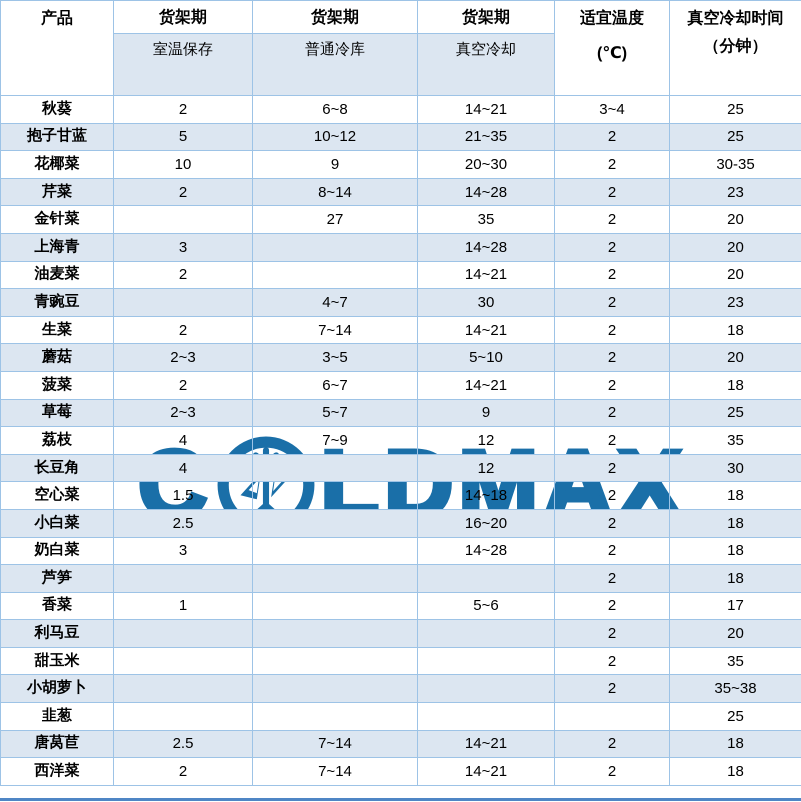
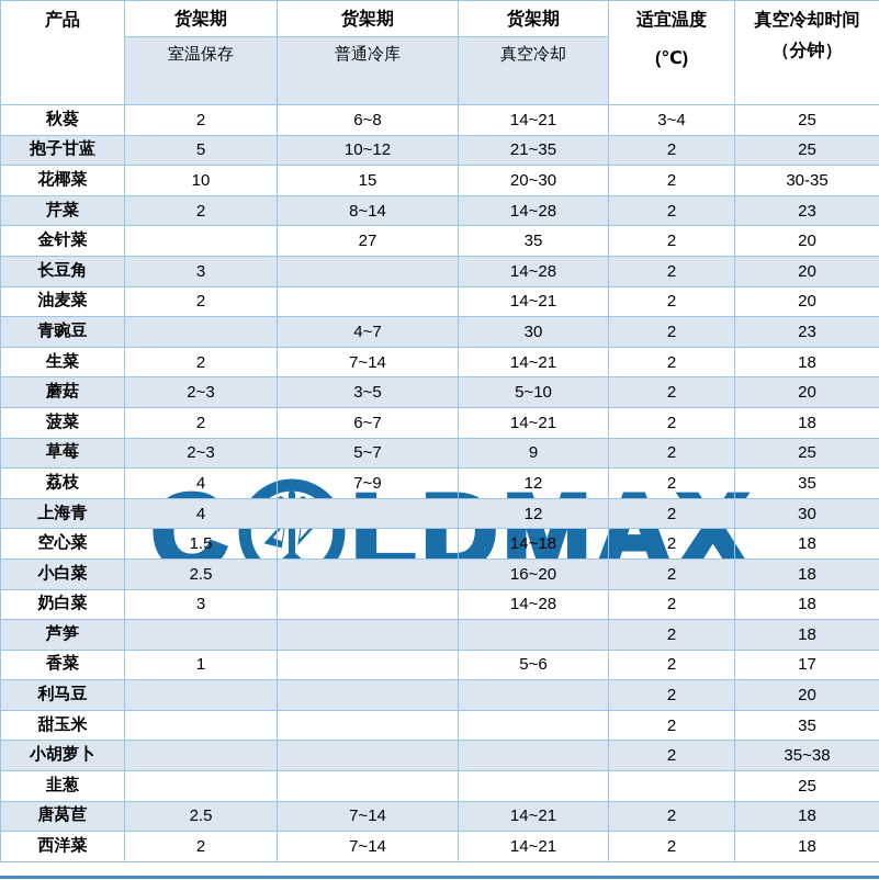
  C
  LDMAX
  产品	货架期	货架期	货架期	适宜温度 (℃)	真空冷却时间 （分钟）
  室温保存	普通冷库	真空冷却
  秋葵	2	6~8	14~21	3~4	25
  抱子甘蓝	5	10~12	21~35	2	25
- 花椰菜	10	9	20~30	2	30-35
+ 花椰菜	10	15	20~30	2	30-35
  芹菜	2	8~14	14~28	2	23
  金针菜		27	35	2	20
- 上海青	3		14~28	2	20
+ 长豆角	3		14~28	2	20
  油麦菜	2		14~21	2	20
  青豌豆		4~7	30	2	23
  生菜	2	7~14	14~21	2	18
  蘑菇	2~3	3~5	5~10	2	20
  菠菜	2	6~7	14~21	2	18
  草莓	2~3	5~7	9	2	25
  荔枝	4	7~9	12	2	35
- 长豆角	4		12	2	30
+ 上海青	4		12	2	30
  空心菜	1.5		14~18	2	18
  小白菜	2.5		16~20	2	18
  奶白菜	3		14~28	2	18
  芦笋				2	18
  香菜	1		5~6	2	17
  利马豆				2	20
  甜玉米				2	35
  小胡萝卜				2	35~38
  韭葱					25
  唐莴苣	2.5	7~14	14~21	2	18
  西洋菜	2	7~14	14~21	2	18
